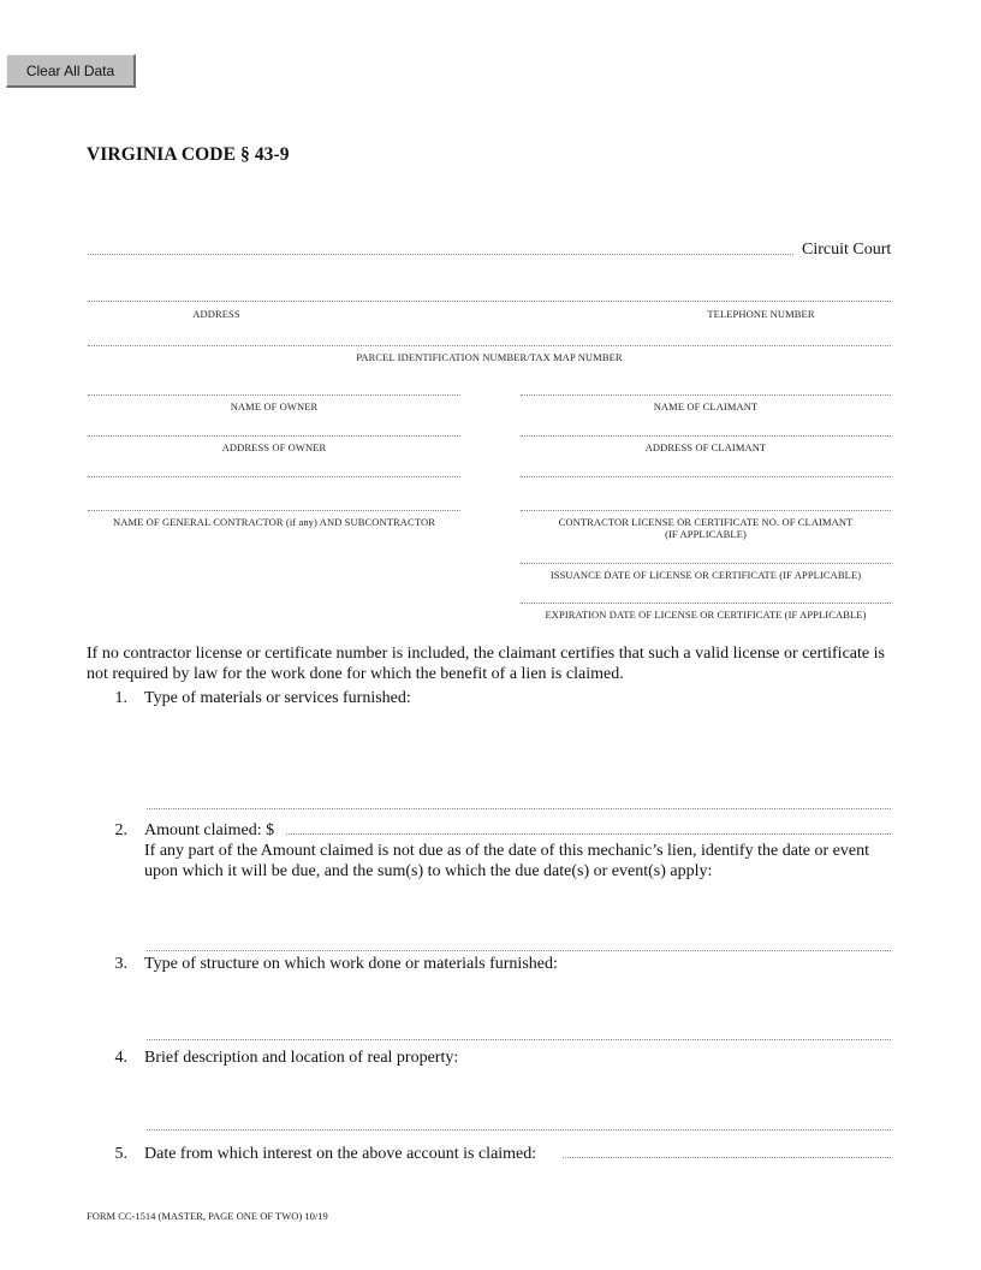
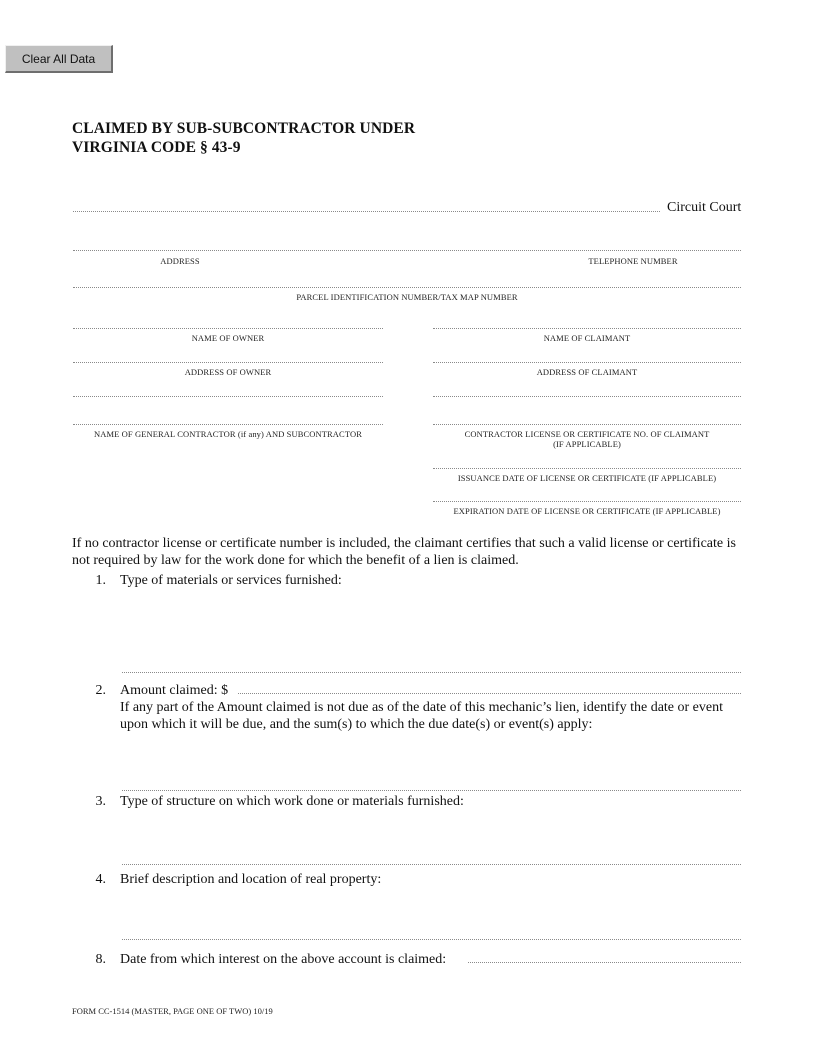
  Clear All Data
+ CLAIMED BY SUB-SUBCONTRACTOR UNDER
  VIRGINIA CODE § 43-9
  Circuit Court
  ADDRESS
  TELEPHONE NUMBER
  PARCEL IDENTIFICATION NUMBER/TAX MAP NUMBER
  NAME OF OWNER
  ADDRESS OF OWNER
  NAME OF GENERAL CONTRACTOR (if any) AND SUBCONTRACTOR
  NAME OF CLAIMANT
  ADDRESS OF CLAIMANT
  CONTRACTOR LICENSE OR CERTIFICATE NO. OF CLAIMANT
  (IF APPLICABLE)
  ISSUANCE DATE OF LICENSE OR CERTIFICATE (IF APPLICABLE)
  EXPIRATION DATE OF LICENSE OR CERTIFICATE (IF APPLICABLE)
  If no contractor license or certificate number is included, the claimant certifies that such a valid license or certificate is not required by law for the work done for which the benefit of a lien is claimed.
  1.
  Type of materials or services furnished:
  2.
  Amount claimed: $
  If any part of the Amount claimed is not due as of the date of this mechanic’s lien, identify the date or event upon which it will be due, and the sum(s) to which the due date(s) or event(s) apply:
  3.
  Type of structure on which work done or materials furnished:
  4.
  Brief description and location of real property:
- 5.
+ 8.
  Date from which interest on the above account is claimed:
  FORM CC-1514 (MASTER, PAGE ONE OF TWO) 10/19
